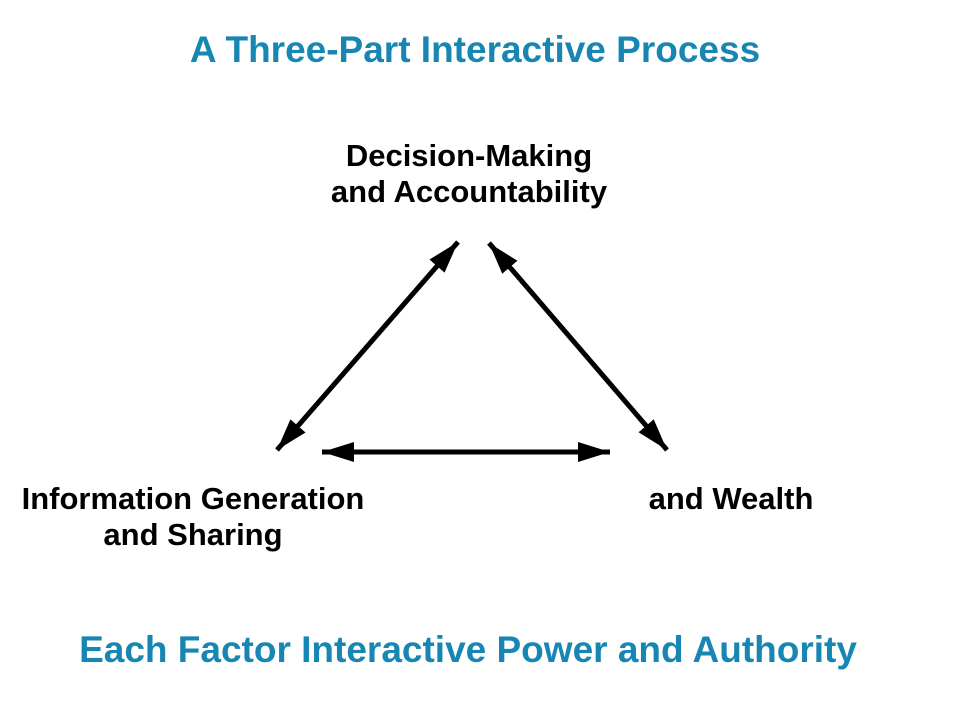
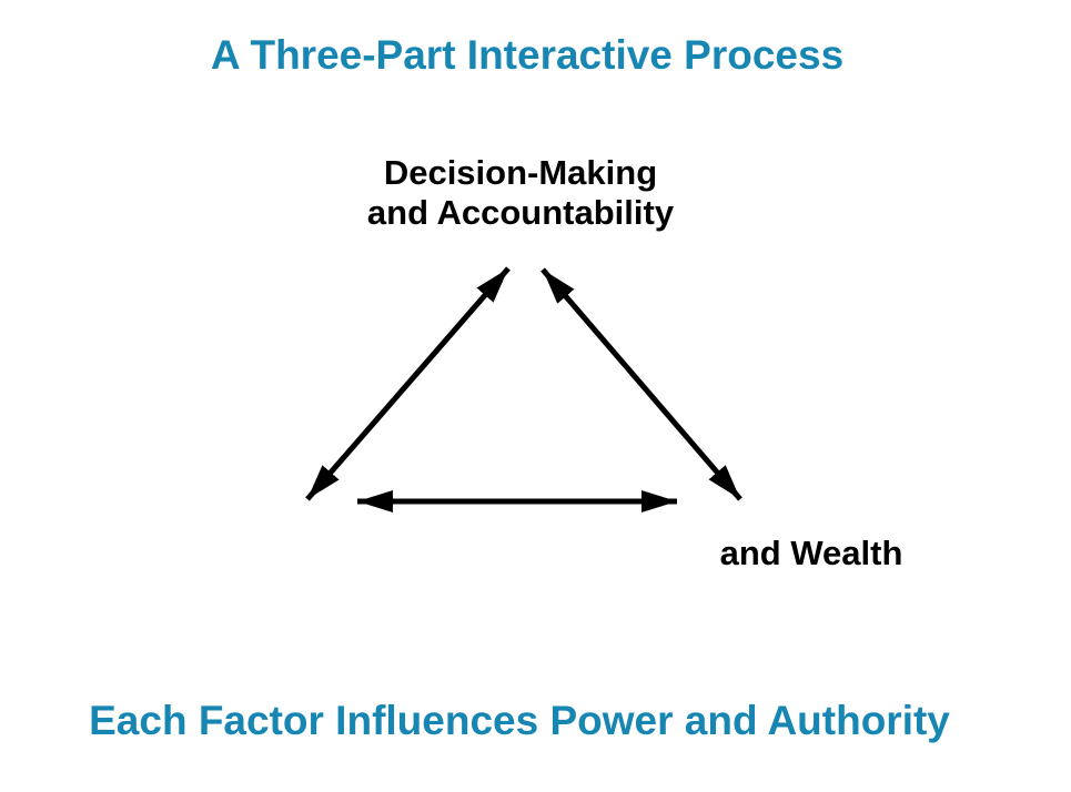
  A Three-Part Interactive Process
  Decision-Making
  and Accountability
- Information Generation
- and Sharing
  and Wealth
- Each Factor Interactive Power and Authority
+ Each Factor Influences Power and Authority
